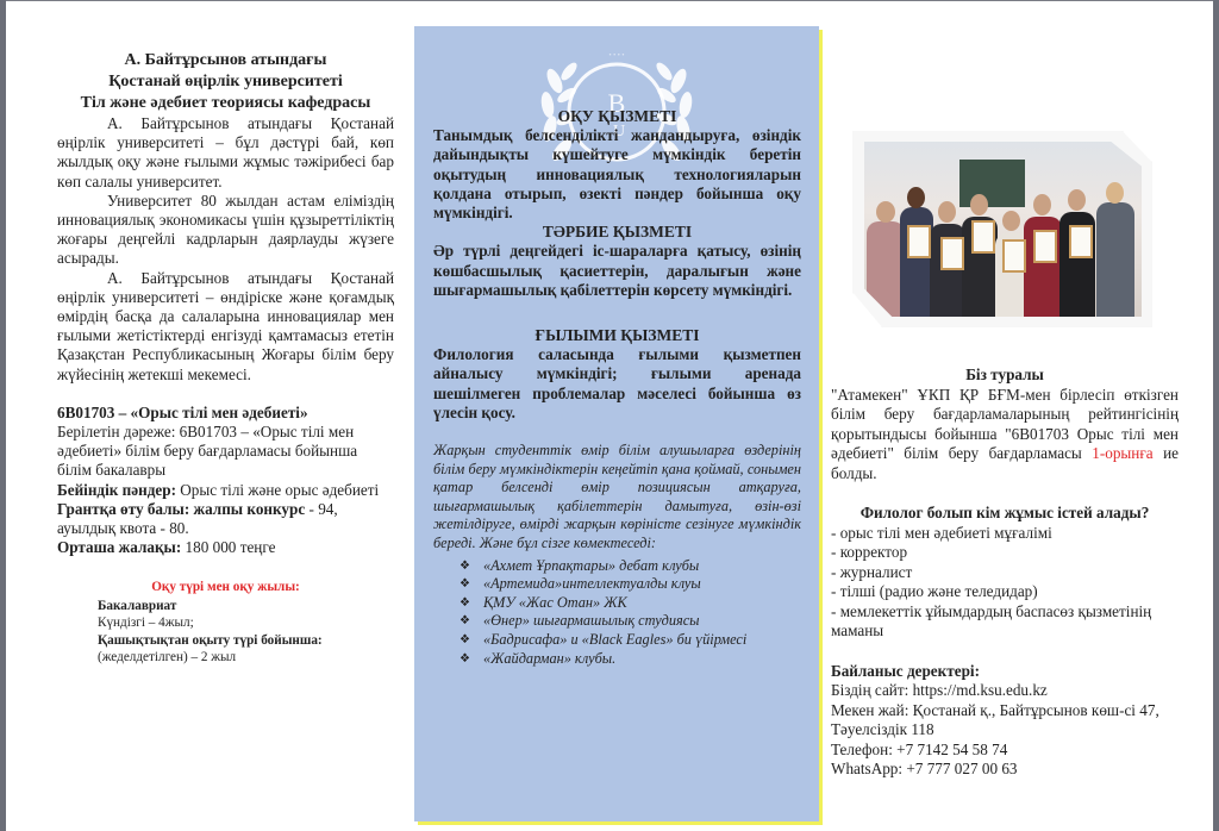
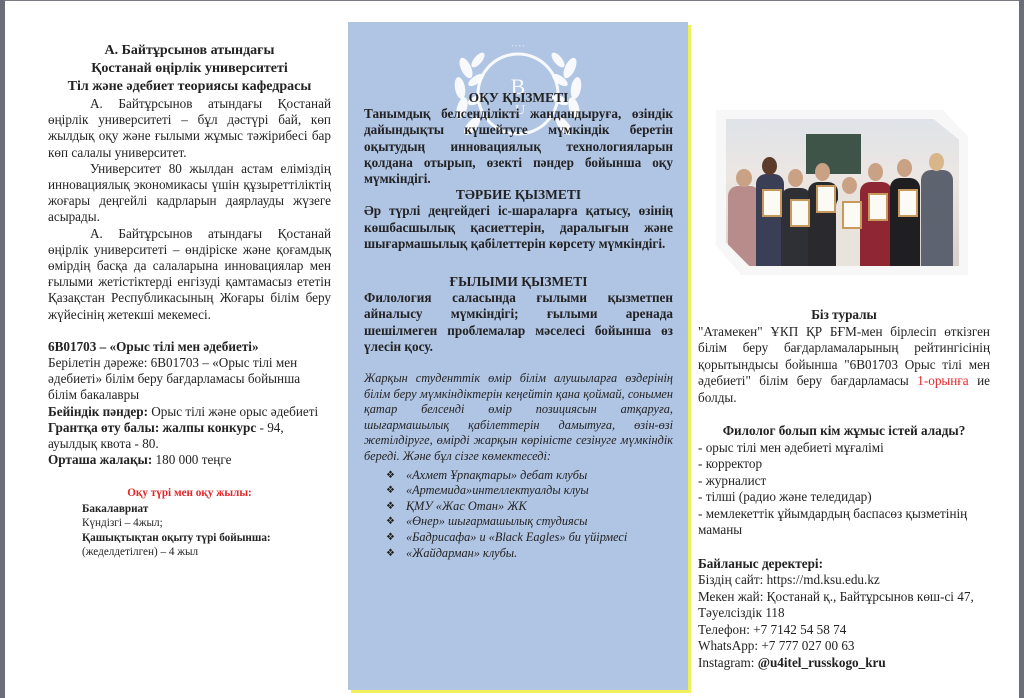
  А. Байтұрсынов атындағы
  Қостанай өңірлік университеті
  Тіл және әдебиет теориясы кафедрасы
  А. Байтұрсынов атындағы Қостанай өңірлік университеті – бұл дәстүрі бай, көп жылдық оқу және ғылыми жұмыс тәжірибесі бар көп салалы университет.
  Университет 80 жылдан астам еліміздің инновациялық экономикасы үшін құзыреттіліктің жоғары деңгейлі кадрларын даярлауды жүзеге асырады.
  А. Байтұрсынов атындағы Қостанай өңірлік университеті – өндіріске және қоғамдық өмірдің басқа да салаларына инновациялар мен ғылыми жетістіктерді енгізуді қамтамасыз ететін Қазақстан Республикасының Жоғары білім беру жүйесінің жетекші мекемесі.
  6B01703 – «Орыс тілі мен әдебиеті»
  Берілетін дәреже: 6B01703 – «Орыс тілі мен әдебиеті» білім беру бағдарламасы бойынша білім бакалавры
  Бейіндік пәндер: Орыс тілі және орыс әдебиеті
  Грантқа өту балы: жалпы конкурс - 94, ауылдық квота - 80.
  Орташа жалақы: 180 000 теңге
  Оқу түрі мен оқу жылы:
  Бакалавриат
  Күндізгі – 4жыл;
  Қашықтықтан оқыту түрі бойынша:
- (жеделдетілген) – 2 жыл
+ (жеделдетілген) – 4 жыл
  B
  U
  ОҚУ ҚЫЗМЕТІ
  Танымдық белсенділікті жандандыруға, өзіндік дайындықты күшейтуге мүмкіндік беретін оқытудың инновациялық технологияларын қолдана отырып, өзекті пәндер бойынша оқу мүмкіндігі.
  ТӘРБИЕ ҚЫЗМЕТІ
  Әр түрлі деңгейдегі іс-шараларға қатысу, өзінің көшбасшылық қасиеттерін, даралығын және шығармашылық қабілеттерін көрсету мүмкіндігі.
  ҒЫЛЫМИ ҚЫЗМЕТІ
  Филология саласында ғылыми қызметпен айналысу мүмкіндігі; ғылыми аренада шешілмеген проблемалар мәселесі бойынша өз үлесін қосу.
  Жарқын студенттік өмір білім алушыларға өздерінің білім беру мүмкіндіктерін кеңейтіп қана қоймай, сонымен қатар белсенді өмір позициясын атқаруға, шығармашылық қабілеттерін дамытуға, өзін-өзі жетілдіруге, өмірді жарқын көріністе сезінуге мүмкіндік береді. Және бұл сізге көмектеседі:
  ❖
  «Ахмет Ұрпақтары» дебат клубы
  ❖
  «Артемида»интеллектуалды клуы
  ❖
  ҚМУ «Жас Отан» ЖК
  ❖
  «Өнер» шығармашылық студиясы
  ❖
  «Бадрисафа» и «Black Eagles» би үйірмесі
  ❖
  «Жайдарман» клубы.
  Біз туралы
  "Атамекен" ҰКП ҚР БҒМ-мен бірлесіп өткізген білім беру бағдарламаларының рейтингісінің қорытындысы бойынша "6B01703 Орыс тілі мен әдебиеті" білім беру бағдарламасы 1-орынға ие болды.
  Филолог болып кім жұмыс істей алады?
  - орыс тілі мен әдебиеті мұғалімі
  - корректор
  - журналист
  - тілші (радио және теледидар)
  - мемлекеттік ұйымдардың баспасөз қызметінің маманы
  Байланыс деректері:
  Біздің сайт: https://md.ksu.edu.kz
  Мекен жай: Қостанай қ., Байтұрсынов көш-сі 47, Тәуелсіздік 118
  Телефон: +7 7142 54 58 74
  WhatsApp: +7 777 027 00 63
+ Instagram: @u4itel_russkogo_kru
